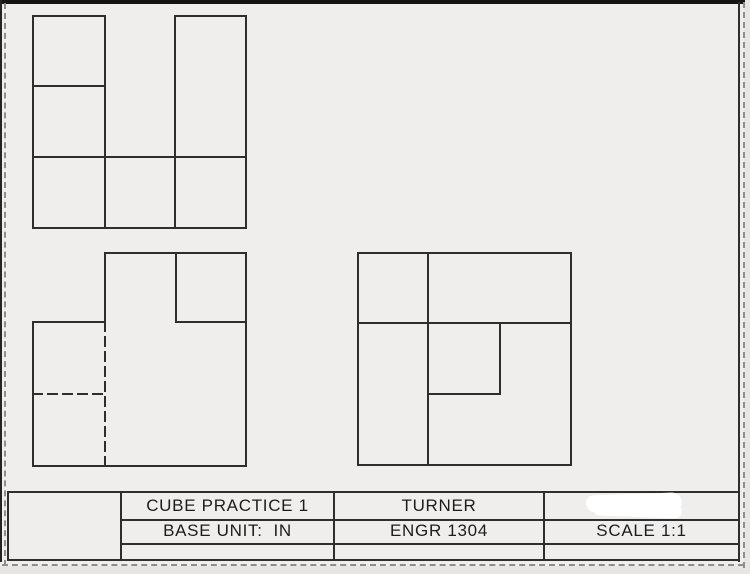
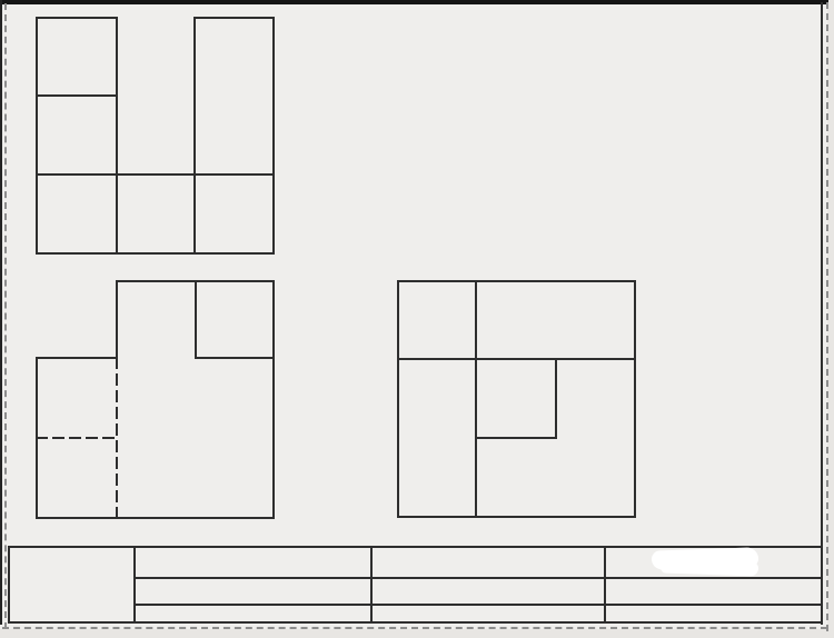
- CUBE PRACTICE 1
- TURNER
- BASE UNIT: IN
- ENGR 1304
- SCALE 1:1
